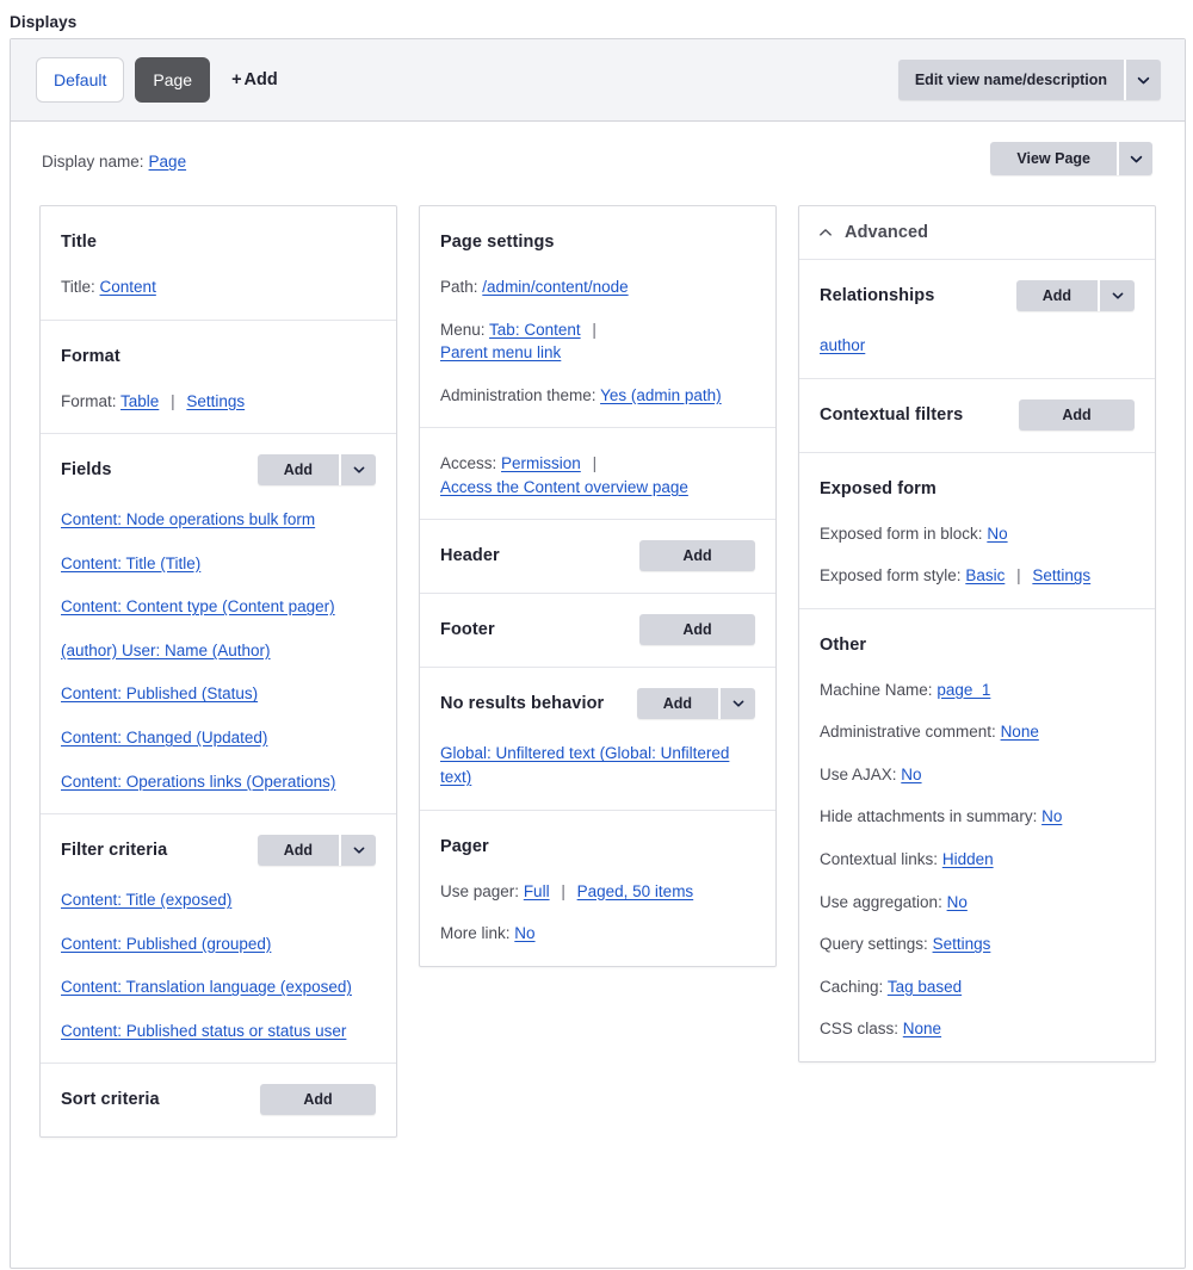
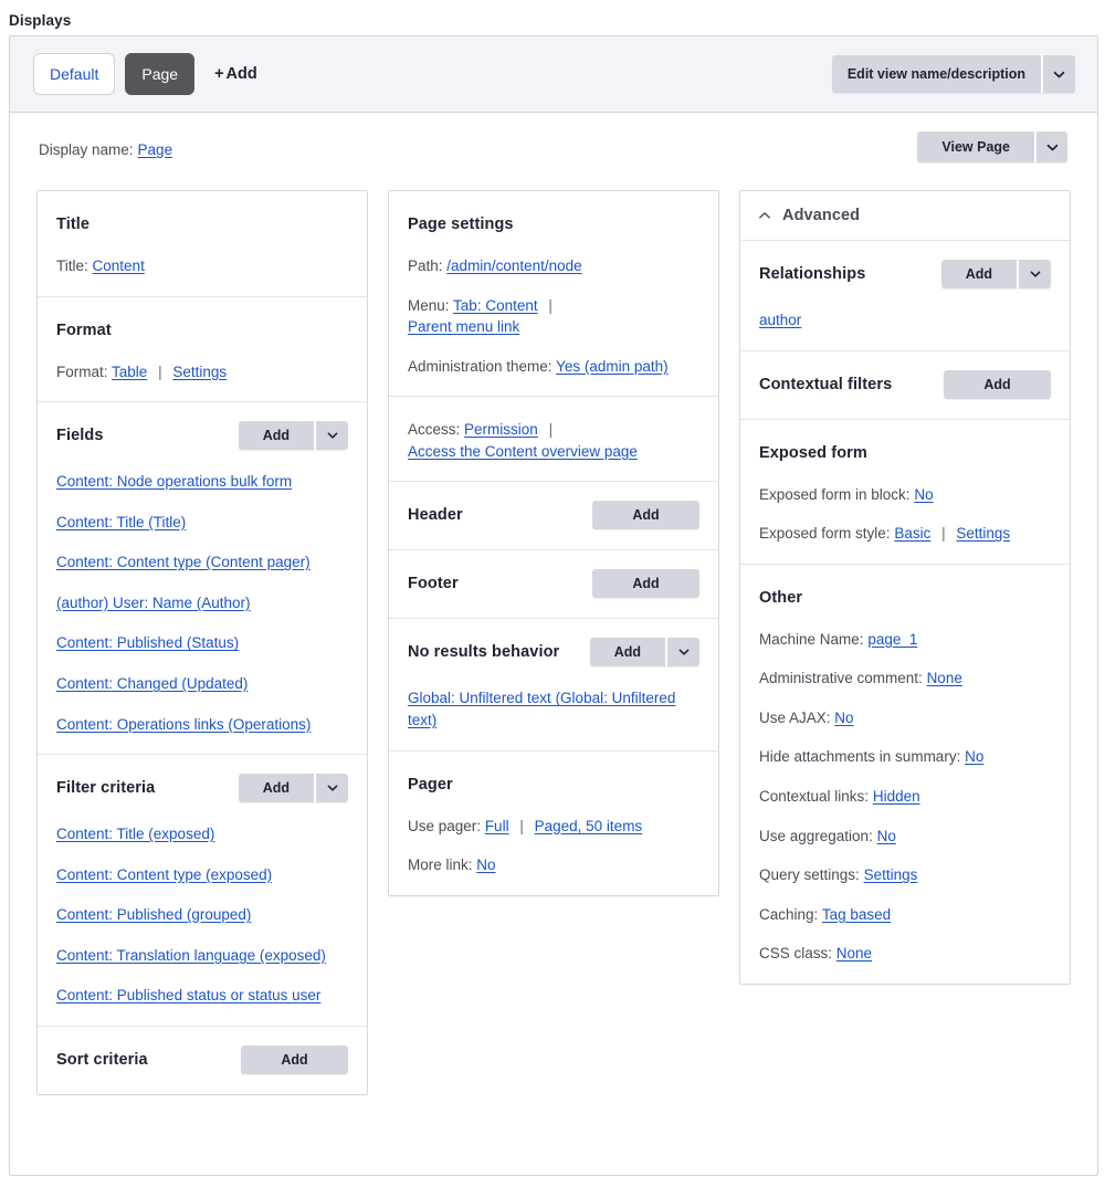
  Displays
  Default
  Page
  + Add
  Edit view name/description
  Display name: Page
  View Page
  Title
  Title: Content
  Format
  Format: Table | Settings
  Fields
  Add
  Content: Node operations bulk form
  Content: Title (Title)
  Content: Content type (Content pager)
  (author) User: Name (Author)
  Content: Published (Status)
  Content: Changed (Updated)
  Content: Operations links (Operations)
  Filter criteria
  Add
  Content: Title (exposed)
+ Content: Content type (exposed)
  Content: Published (grouped)
  Content: Translation language (exposed)
  Content: Published status or status user
  Sort criteria
  Add
  Page settings
  Path: /admin/content/node
  Menu: Tab: Content |
  Parent menu link
  Administration theme: Yes (admin path)
  Access: Permission |
  Access the Content overview page
  Header
  Add
  Footer
  Add
  No results behavior
  Add
  Global: Unfiltered text (Global: Unfiltered text)
  Pager
  Use pager: Full | Paged, 50 items
  More link: No
  Advanced
  Relationships
  Add
  author
  Contextual filters
  Add
  Exposed form
  Exposed form in block: No
  Exposed form style: Basic | Settings
  Other
  Machine Name: page_1
  Administrative comment: None
  Use AJAX: No
  Hide attachments in summary: No
  Contextual links: Hidden
  Use aggregation: No
  Query settings: Settings
  Caching: Tag based
  CSS class: None
